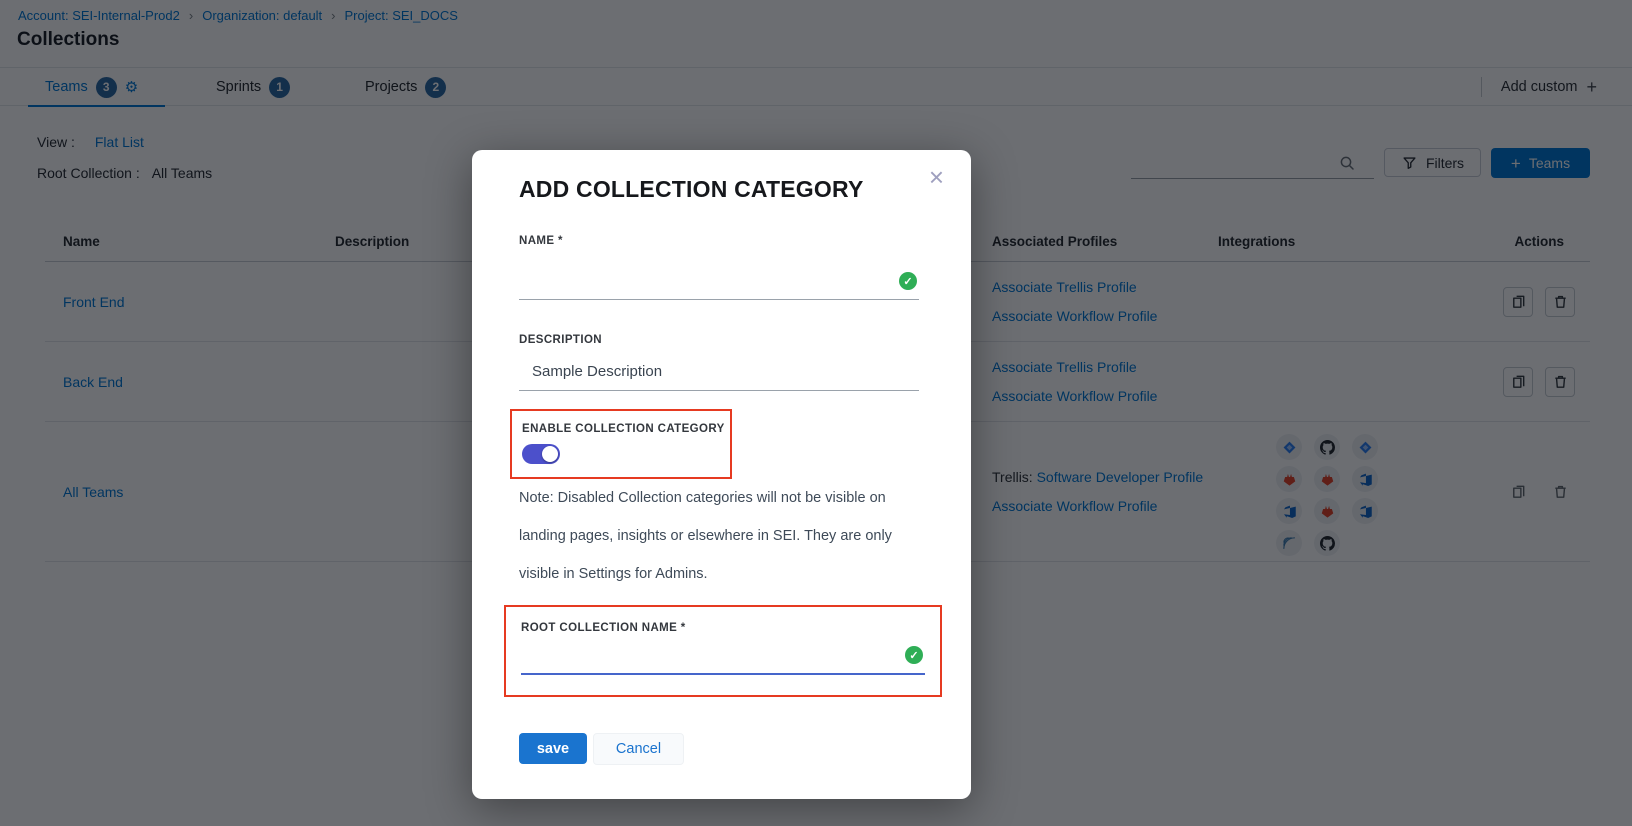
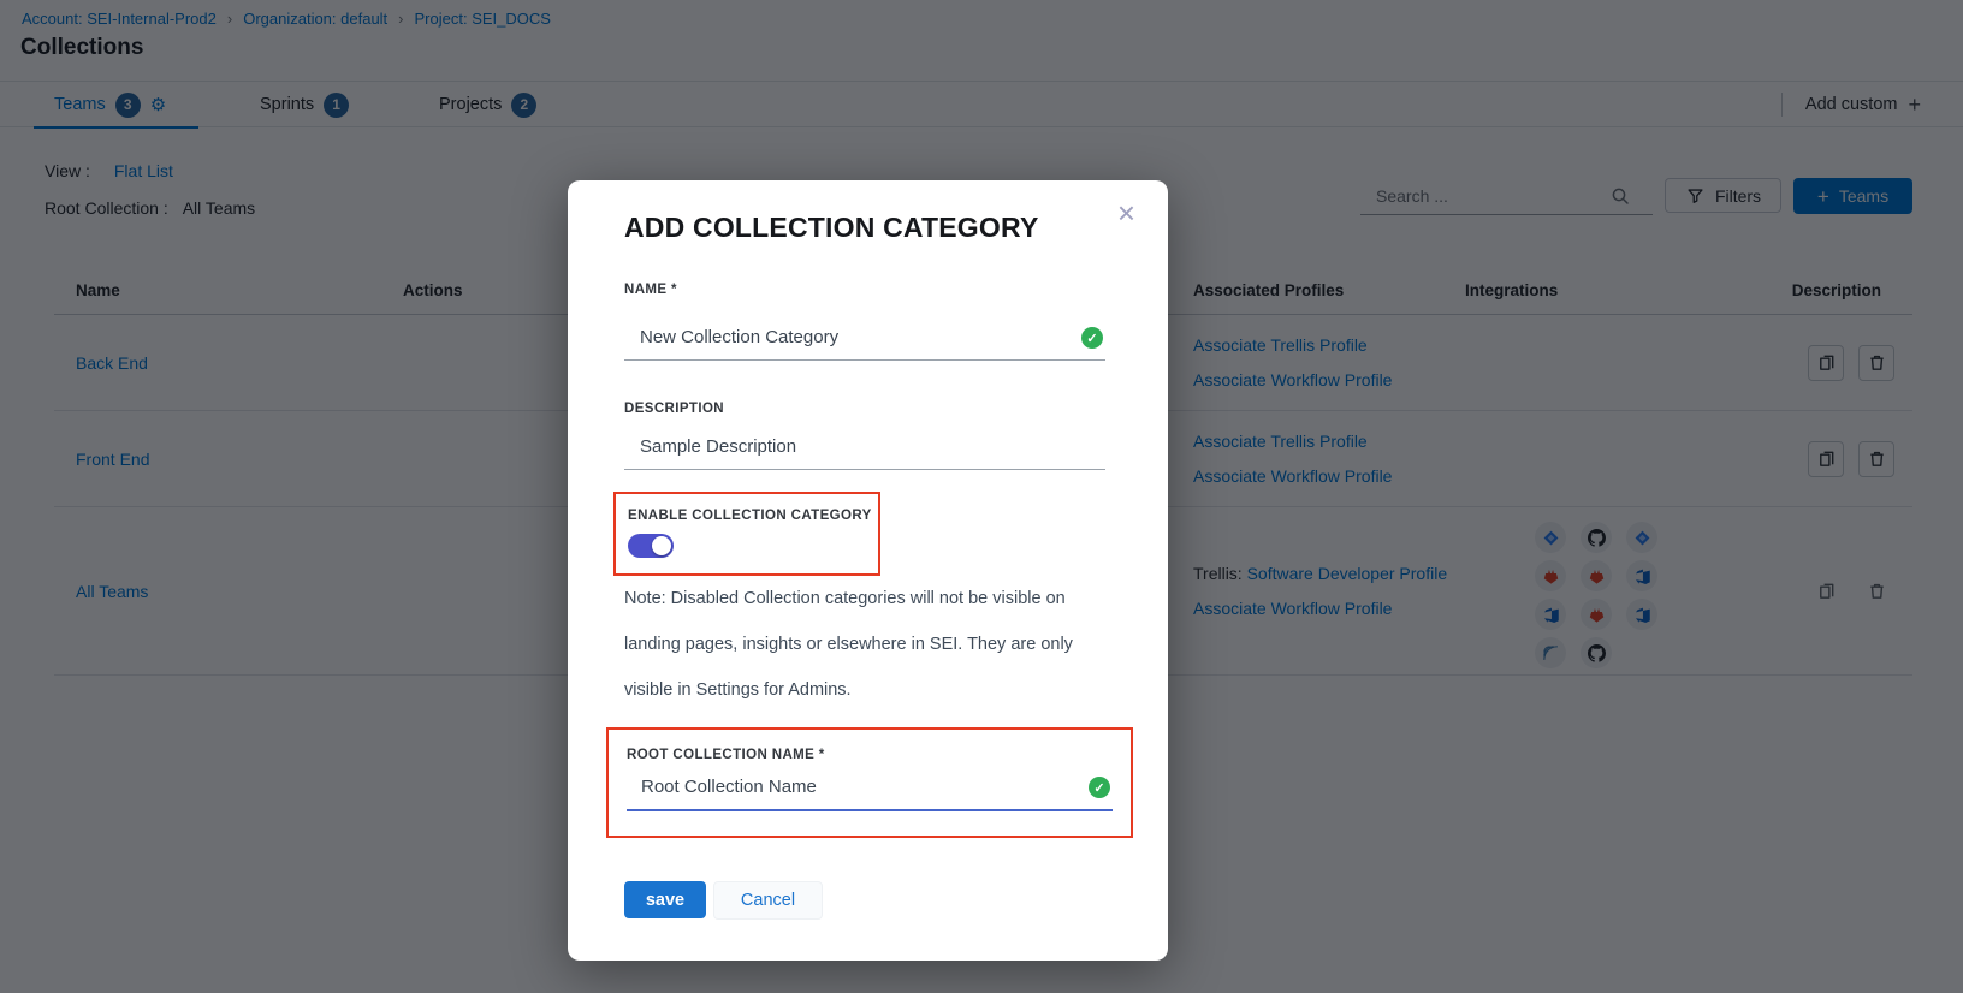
  Account: SEI-Internal-Prod2
  ›
  Organization: default
  ›
  Project: SEI_DOCS
  Collections
  Teams
  3
  ⚙
  Sprints
  1
  Projects
  2
  Add custom
  +
  View :
  Flat List
  Root Collection :
  All Teams
+ Search ...
  Filters
  +
  Teams
  Name
- Description
+ Actions
  Associated Profiles
  Integrations
- Actions
+ Description
- Front End
+ Back End
  Associate Trellis Profile
  Associate Workflow Profile
- Back End
+ Front End
  Associate Trellis Profile
  Associate Workflow Profile
  All Teams
  Trellis: Software Developer Profile
  Associate Workflow Profile
  ADD COLLECTION CATEGORY
  ×
  NAME *
+ New Collection Category
  ✓
  DESCRIPTION
  Sample Description
  ENABLE COLLECTION CATEGORY
  Note: Disabled Collection categories will not be visible on landing pages, insights or elsewhere in SEI. They are only visible in Settings for Admins.
  ROOT COLLECTION NAME *
+ Root Collection Name
  ✓
  save
  Cancel
